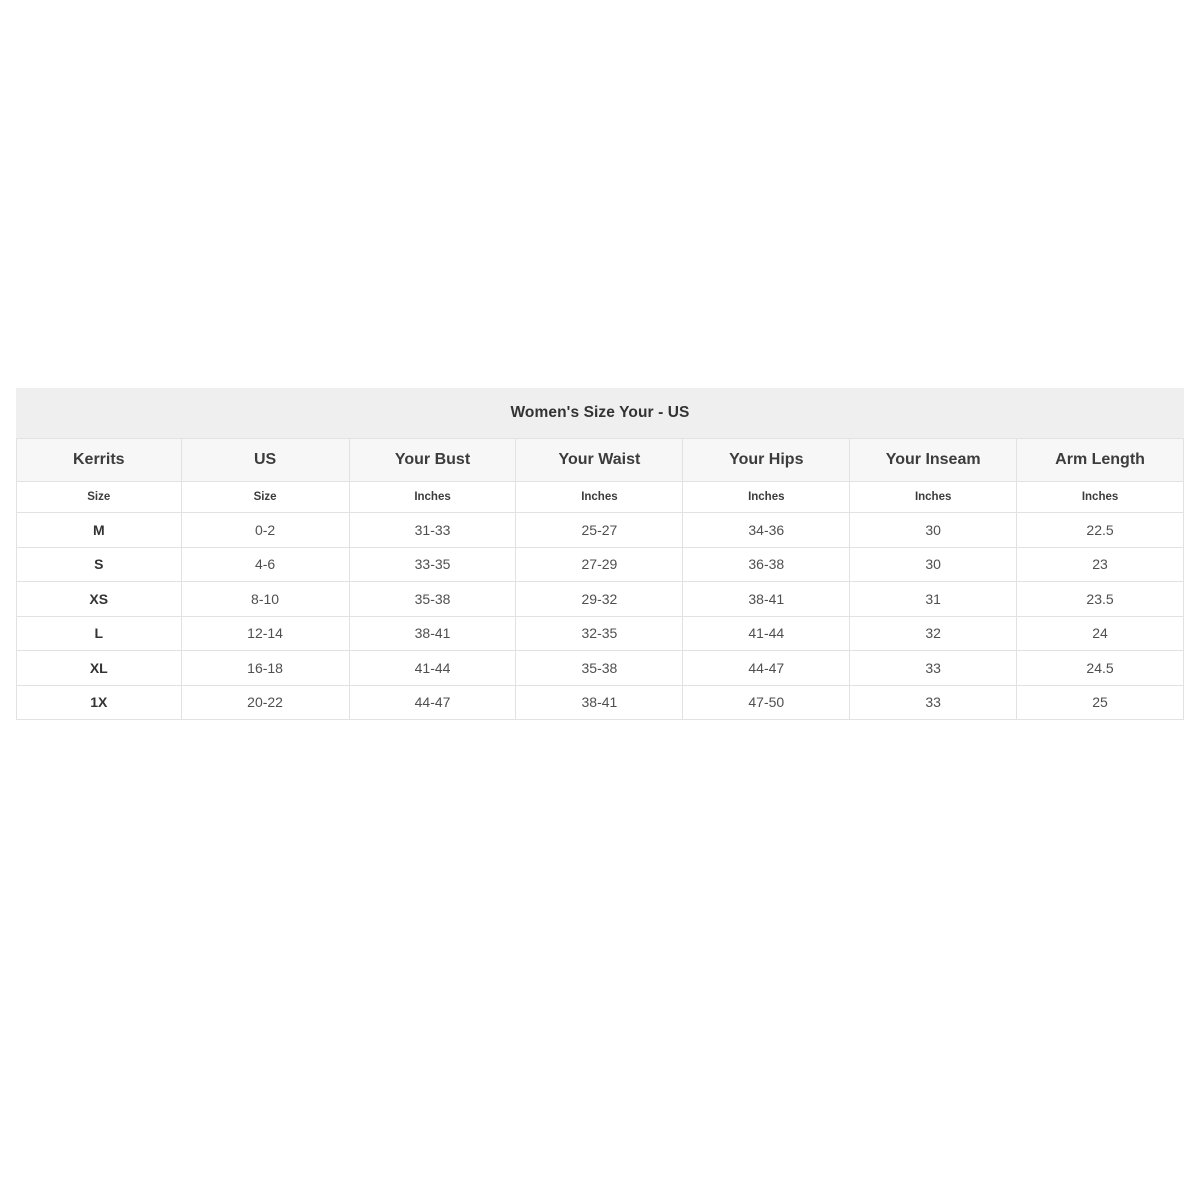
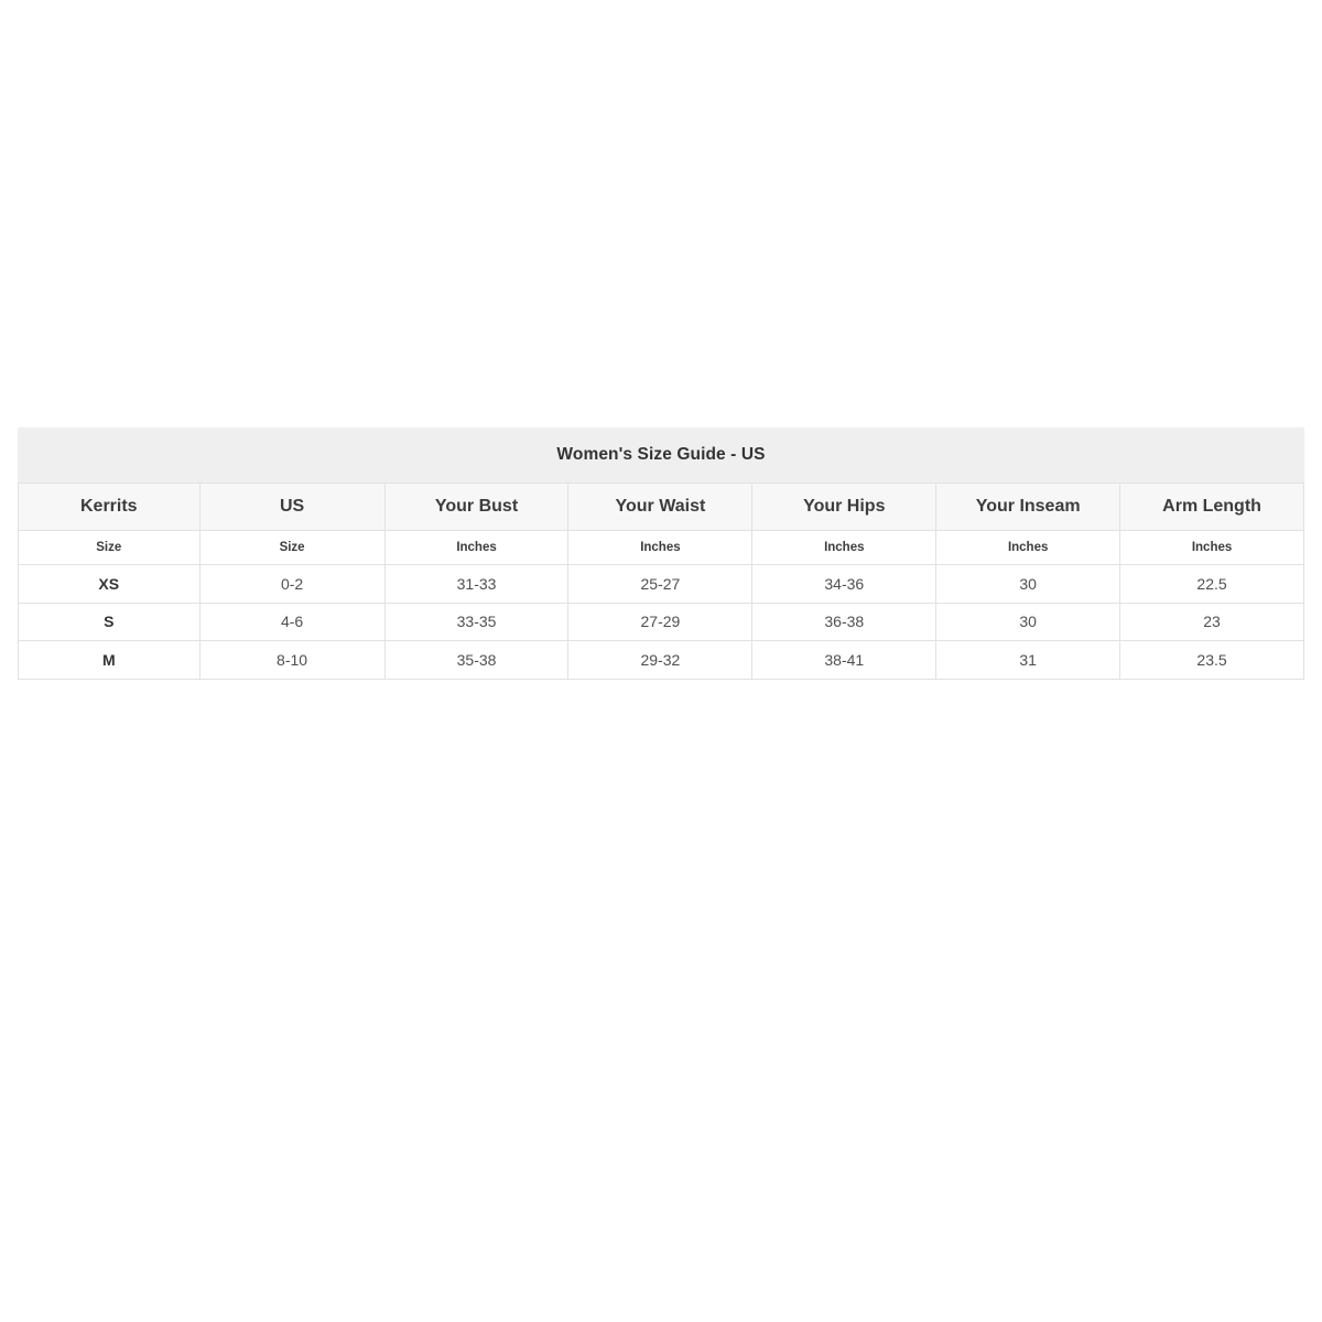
- Women's Size Your - US
+ Women's Size Guide - US
  Kerrits	US	Your Bust	Your Waist	Your Hips	Your Inseam	Arm Length
  Size	Size	Inches	Inches	Inches	Inches	Inches
- M	0-2	31-33	25-27	34-36	30	22.5
+ XS	0-2	31-33	25-27	34-36	30	22.5
  S	4-6	33-35	27-29	36-38	30	23
- XS	8-10	35-38	29-32	38-41	31	23.5
+ M	8-10	35-38	29-32	38-41	31	23.5
- L	12-14	38-41	32-35	41-44	32	24
- XL	16-18	41-44	35-38	44-47	33	24.5
- 1X	20-22	44-47	38-41	47-50	33	25
